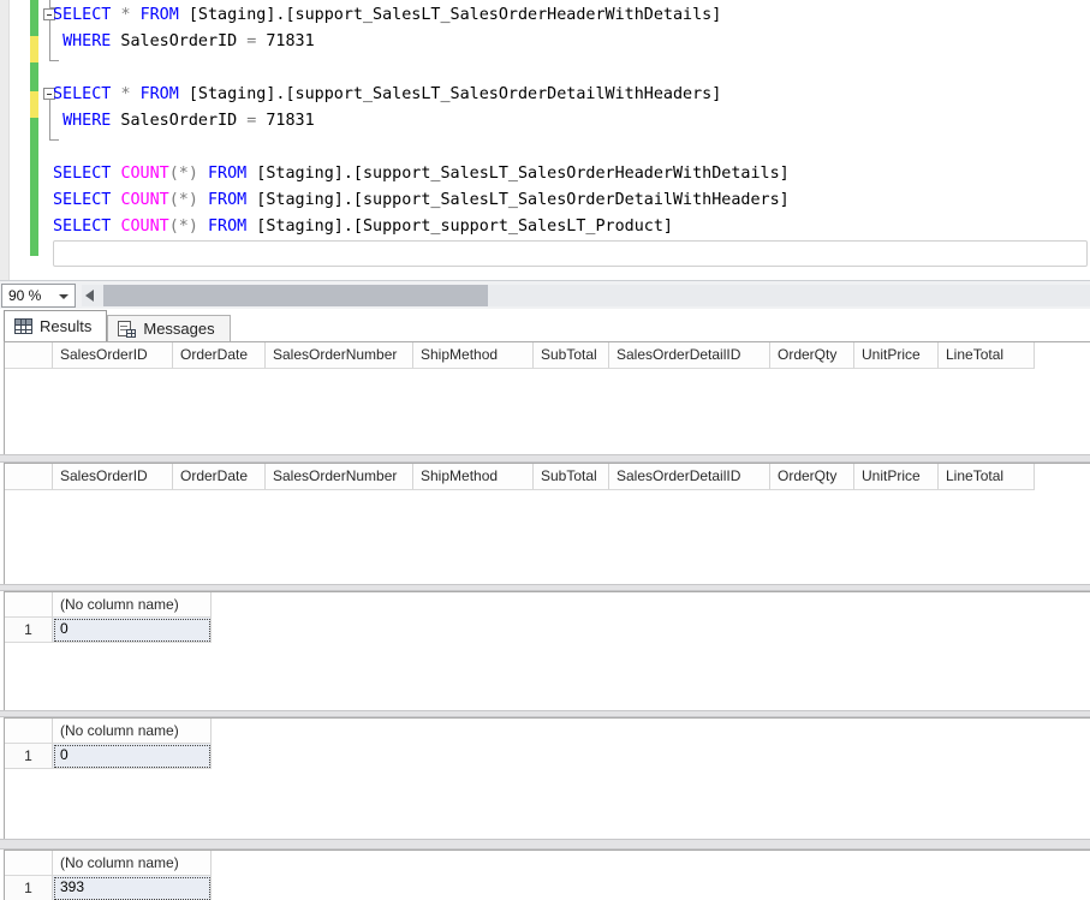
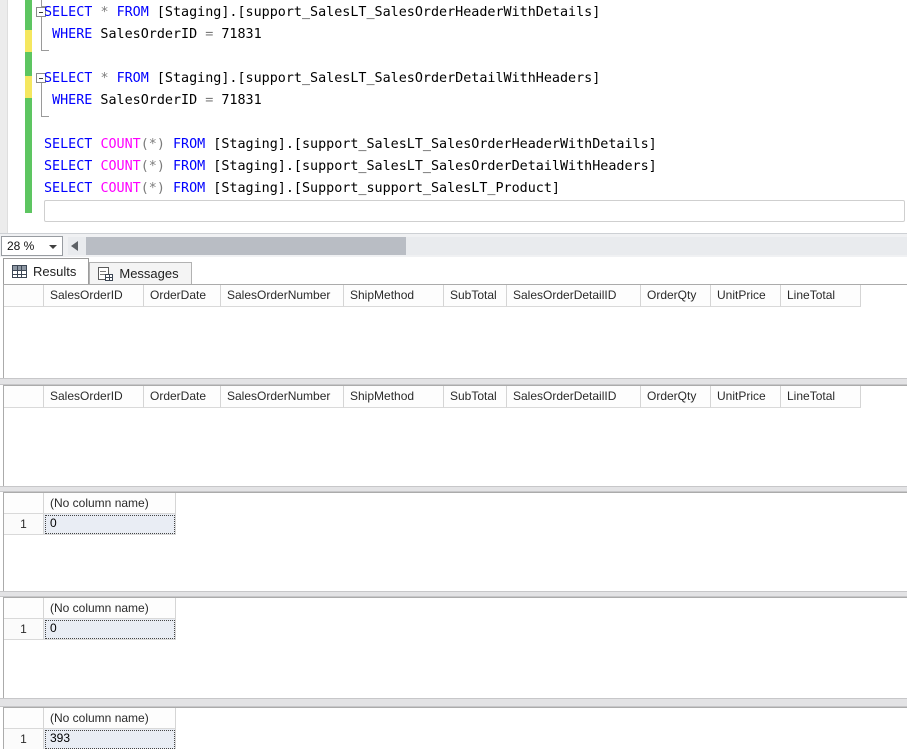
  SELECT * FROM [Staging].[support_SalesLT_SalesOrderHeaderWithDetails]
  WHERE SalesOrderID = 71831
  SELECT * FROM [Staging].[support_SalesLT_SalesOrderDetailWithHeaders]
  WHERE SalesOrderID = 71831
  SELECT COUNT(*) FROM [Staging].[support_SalesLT_SalesOrderHeaderWithDetails]
  SELECT COUNT(*) FROM [Staging].[support_SalesLT_SalesOrderDetailWithHeaders]
  SELECT COUNT(*) FROM [Staging].[Support_support_SalesLT_Product]
- 90 %
+ 28 %
  Results
  Messages
  SalesOrderID
  OrderDate
  SalesOrderNumber
  ShipMethod
  SubTotal
  SalesOrderDetailID
  OrderQty
  UnitPrice
  LineTotal
  SalesOrderID
  OrderDate
  SalesOrderNumber
  ShipMethod
  SubTotal
  SalesOrderDetailID
  OrderQty
  UnitPrice
  LineTotal
  (No column name)
  1
  0
  (No column name)
  1
  0
  (No column name)
  1
  393
